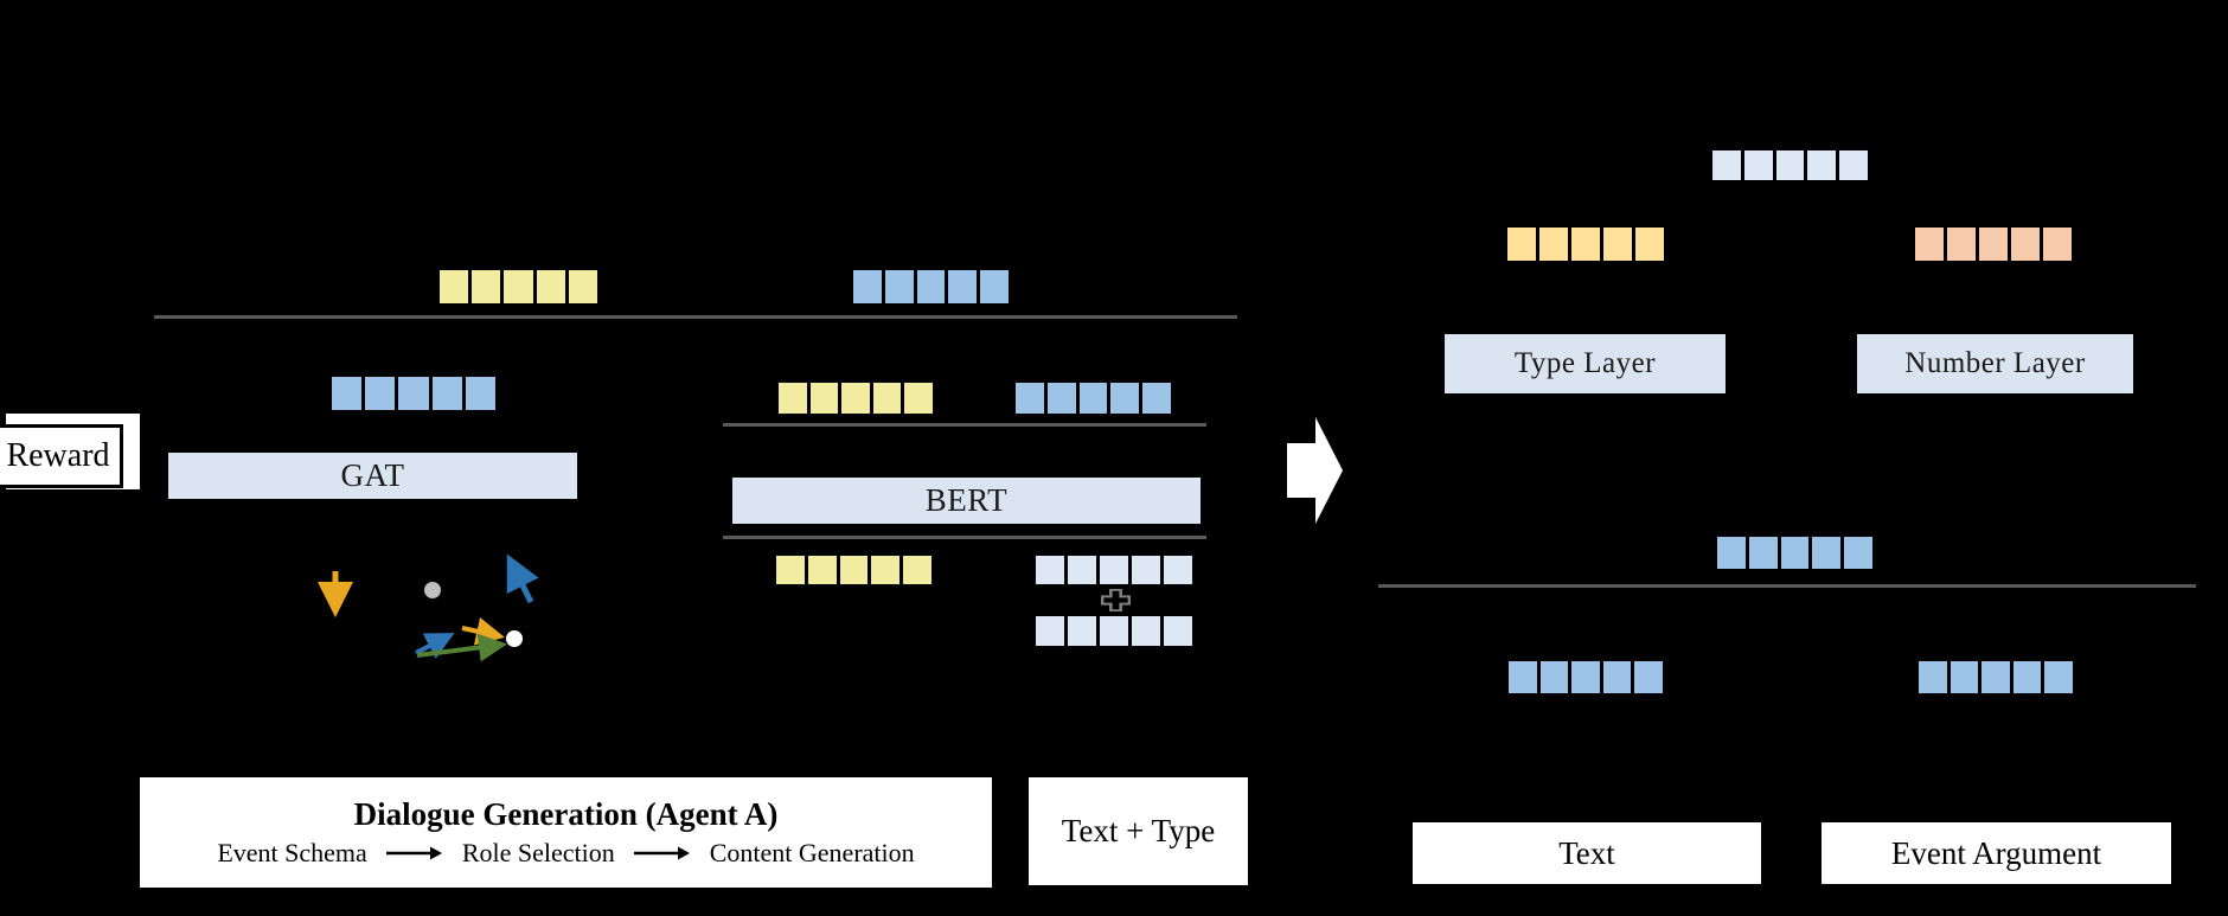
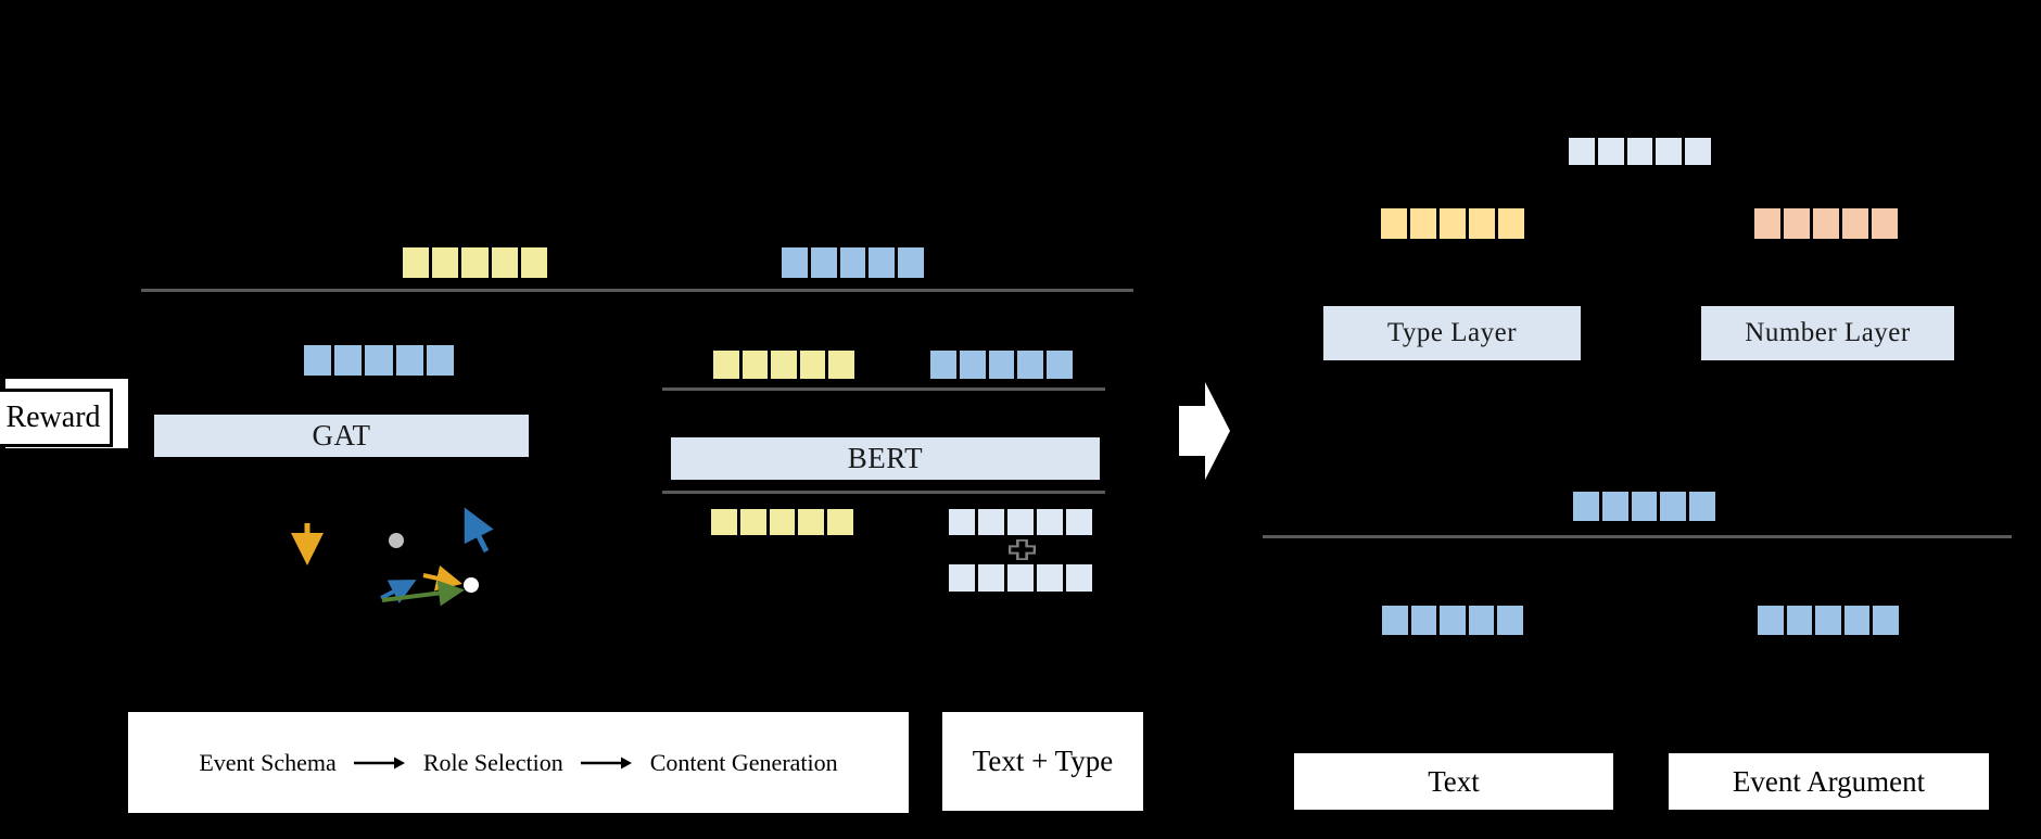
  Reward
  GAT
  BERT
- Dialogue Generation (Agent A)
  Event Schema
  Role Selection
  Content Generation
  Text + Type
  Type Layer
  Number Layer
  Text
  Event Argument
